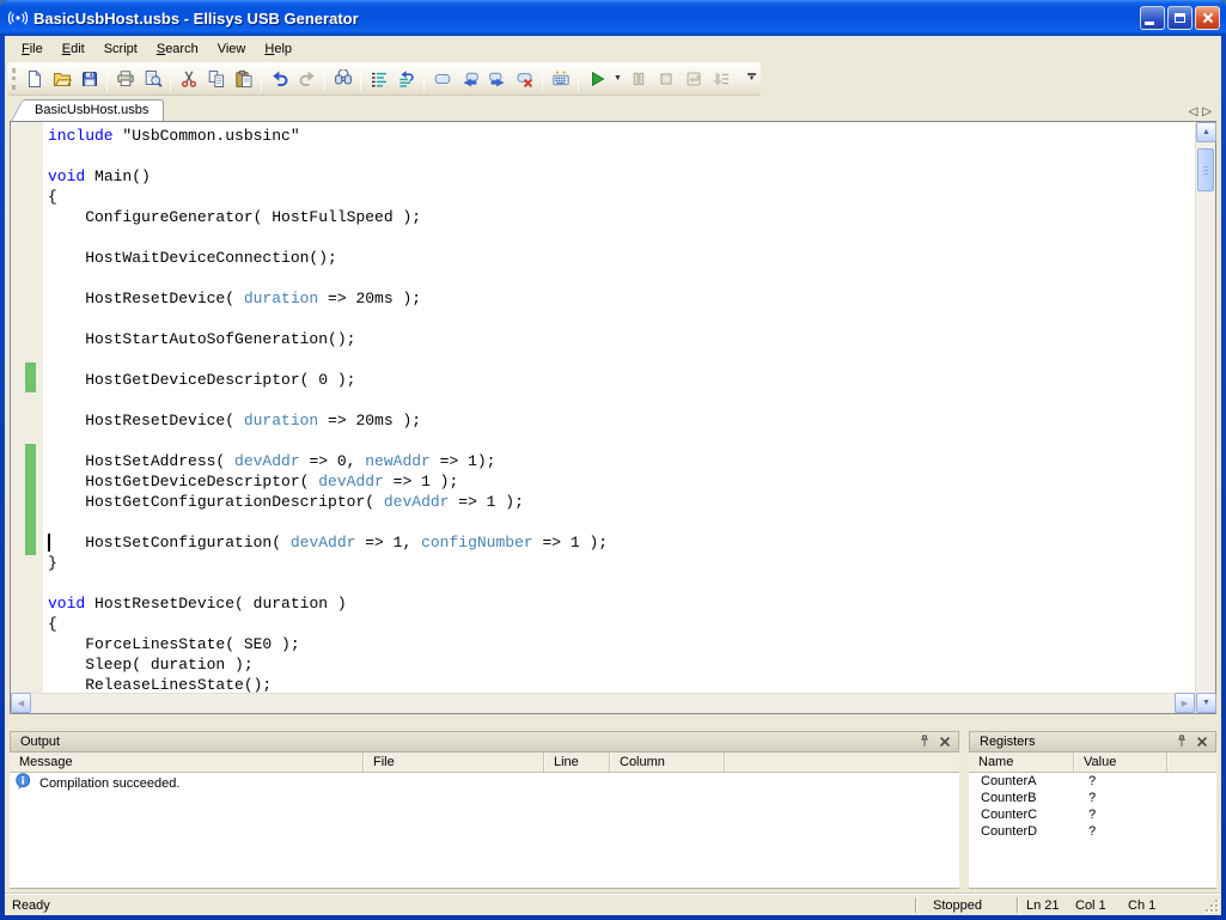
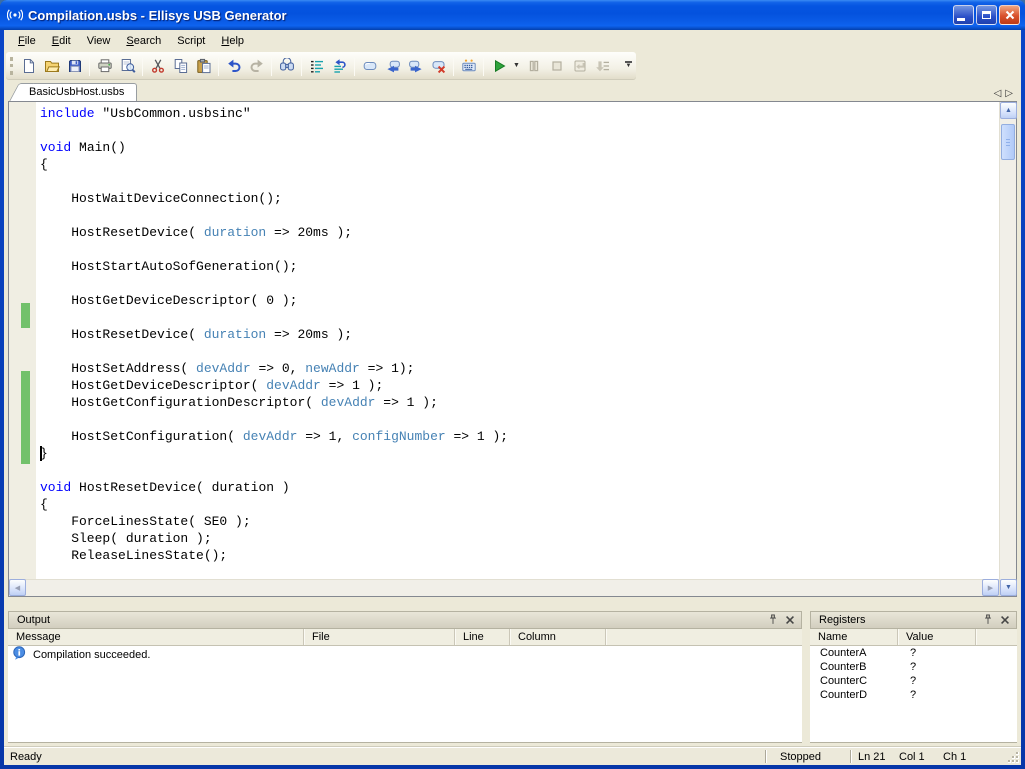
- BasicUsbHost.usbs - Ellisys USB Generator
+ Compilation.usbs - Ellisys USB Generator
  File
  Edit
- Script
+ View
  Search
- View
+ Script
  Help
  BasicUsbHost.usbs
  ◁▷
  include "UsbCommon.usbsinc"
  void Main()
  {
- ConfigureGenerator( HostFullSpeed );
  HostWaitDeviceConnection();
  HostResetDevice( duration => 20ms );
  HostStartAutoSofGeneration();
  HostGetDeviceDescriptor( 0 );
  HostResetDevice( duration => 20ms );
  HostSetAddress( devAddr => 0, newAddr => 1);
  HostGetDeviceDescriptor( devAddr => 1 );
  HostGetConfigurationDescriptor( devAddr => 1 );
  HostSetConfiguration( devAddr => 1, configNumber => 1 );
  }
  void HostResetDevice( duration )
  {
  ForceLinesState( SE0 );
  Sleep( duration );
  ReleaseLinesState();
  Output
  Message
  File
  Line
  Column
  Compilation succeeded.
  Registers
  Name
  Value
  CounterA
  ?
  CounterB
  ?
  CounterC
  ?
  CounterD
  ?
  Ready
  Stopped
  Ln 21
  Col 1
  Ch 1
